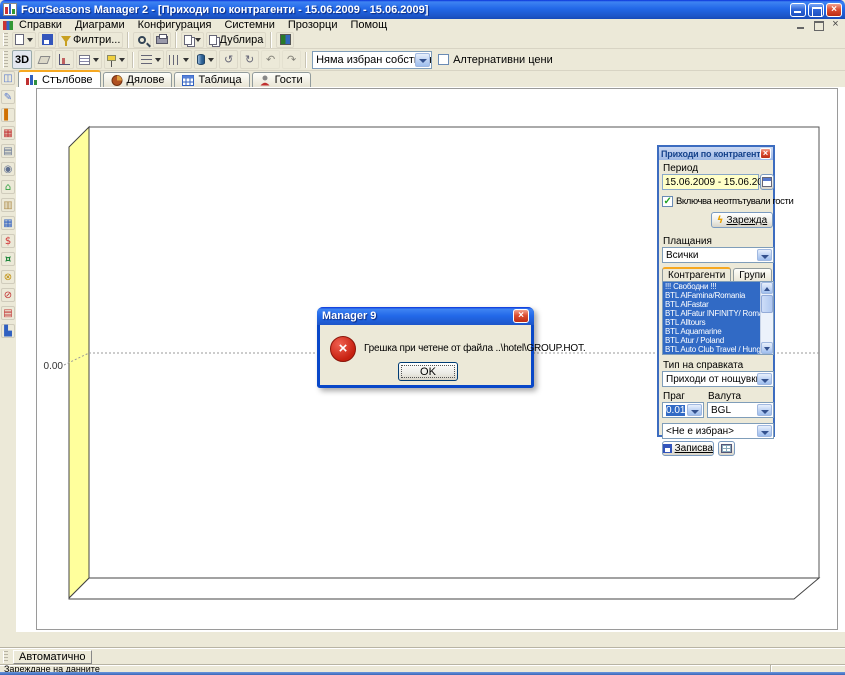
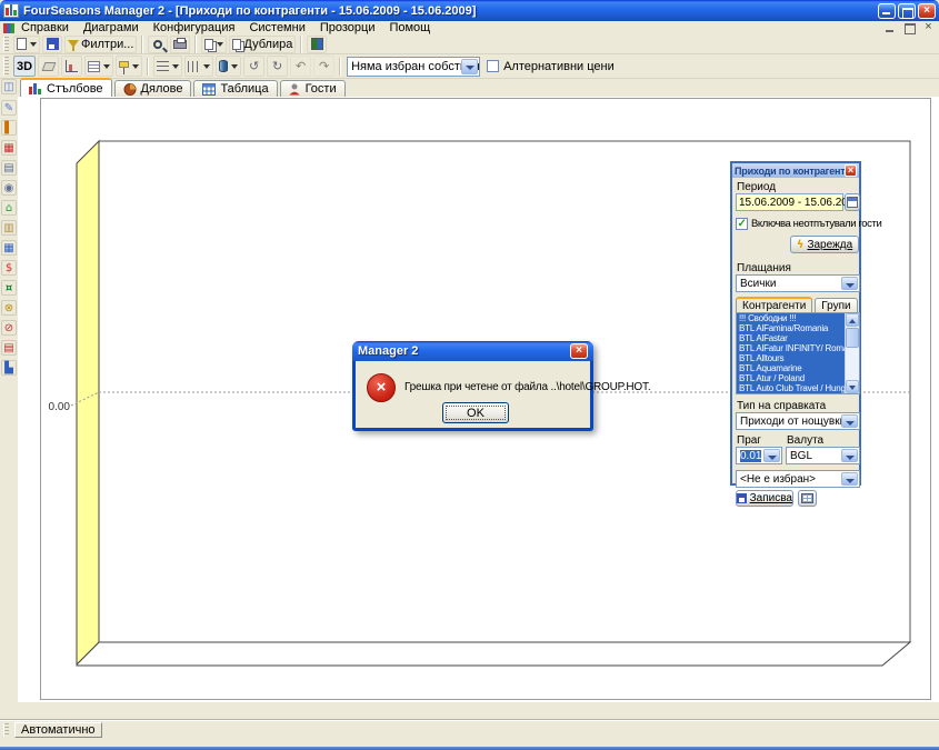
  FourSeasons Manager 2 - [Приходи по контрагенти - 15.06.2009 - 15.06.2009]
  ×
  Справки
  Диаграми
  Конфигурация
  Системни
  Прозорци
  Помощ
  ×
  Филтри...
  Дублира
  3D
  ↺
  ↻
  ↶
  ↷
  Няма избран собст
  Алтернативни цени
  ◫
  Стълбове
  Дялове
  Таблица
  Гости
  ✎
  ▌
  ▦
  ▤
  ◉
  ⌂
  ▥
  ▦
  $
  ¤
  ⊗
  ⊘
  ▤
  ▙
  0.00
  Приходи по контрагент
  ×
  Период
  15.06.2009 - 15.06.2
  ✓
  Включва неотпътували гости
  ϟ
  Зарежда
  Плащания
  Всички
  Контрагенти
  Групи
  !!! Свободни !!!
  BTL AlFamina/Romania
  BTL AlFastar
  BTL AlFatur INFINITY/ Rom
  BTL Alltours
  BTL Aquamarine
  BTL Atur / Poland
  BTL Auto Club Travel / Hung
  Тип на справката
  Приходи от нощувк
  Праг
  Валута
  0.01
  BGL
  <Не е избран>
  Записва
- Manager 9
+ Manager 2
  ×
  ×
  Грешка при четене от файла ..\hotel\GROUP.HOT.
  OK
  Автоматично
- Зареждане на данните
